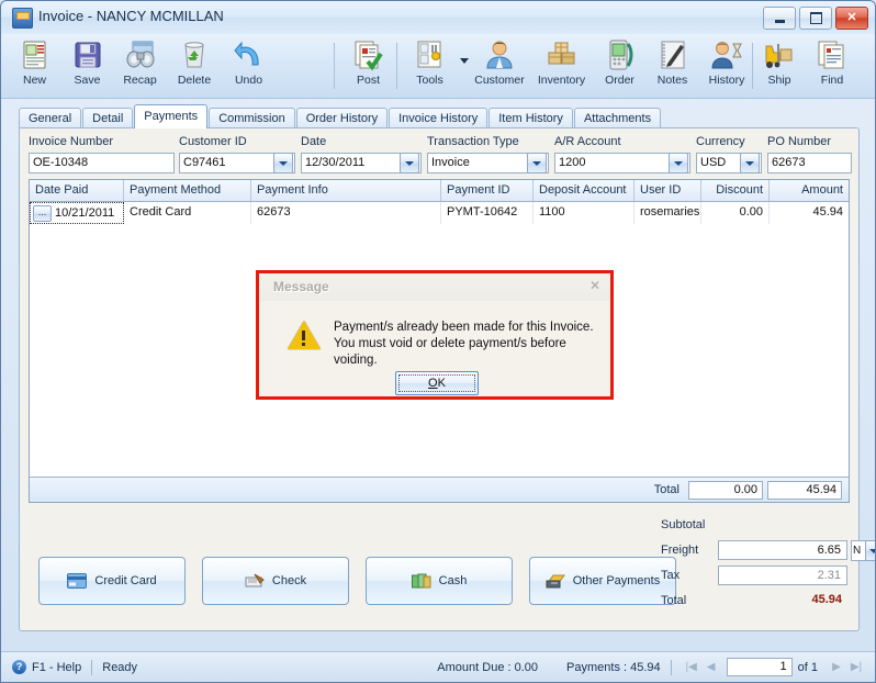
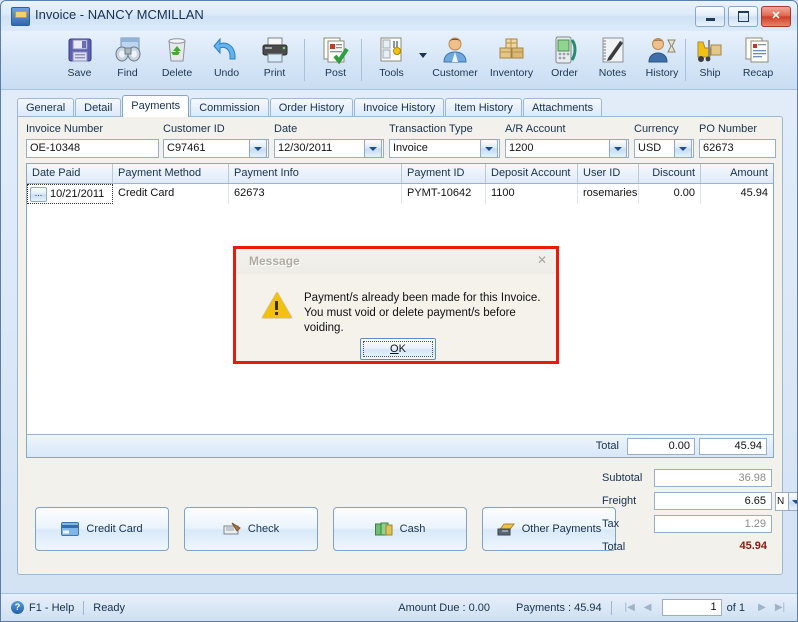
  Invoice - NANCY MCMILLAN
  ✕
- New
  Save
- Recap
+ Find
  Delete
  Undo
+ Print
  Post
  Tools
  Customer
  Inventory
  Order
  Notes
  History
  Ship
- Find
+ Recap
  General
  Detail
  Payments
  Commission
  Order History
  Invoice History
  Item History
  Attachments
  Invoice Number
  Customer ID
  Date
  Transaction Type
  A/R Account
  Currency
  PO Number
  OE-10348
  C97461
  12/30/2011
  Invoice
  1200
  USD
  62673
  Date Paid
  Payment Method
  Payment Info
  Payment ID
  Deposit Account
  User ID
  Discount
  Amount
  ...
  10/21/2011
  Credit Card
  62673
  PYMT-10642
  1100
  rosemaries
  0.00
  45.94
  Total
  0.00
  45.94
  Credit Card
  Check
  Cash
  Other Payments
  Subtotal
+ 36.98
  Freight
  6.65
  N
  Tax
- 2.31
+ 1.29
  Total
  45.94
  Message
  ✕
  Payment/s already been made for this Invoice.
  You must void or delete payment/s before voiding.
  OK
  ?
  F1 - Help
  Ready
  Amount Due : 0.00
  Payments : 45.94
  |◀
  ◀
  1
  of 1
  ▶
  ▶|
